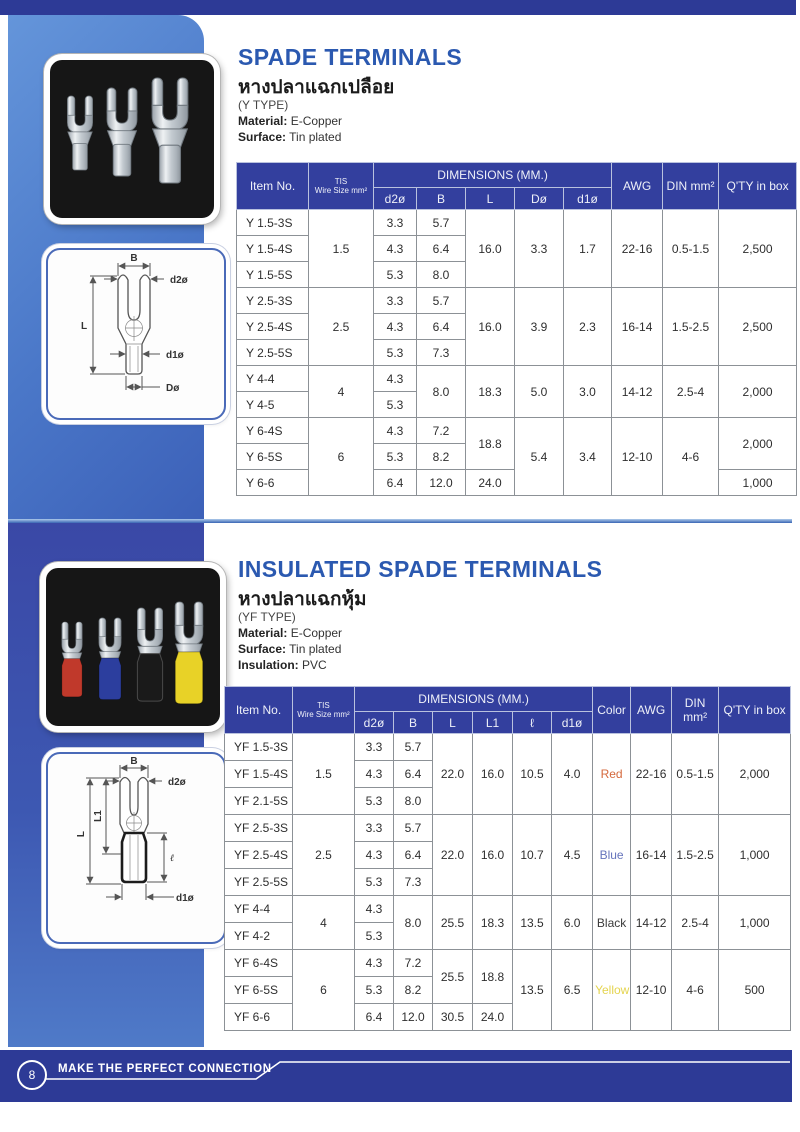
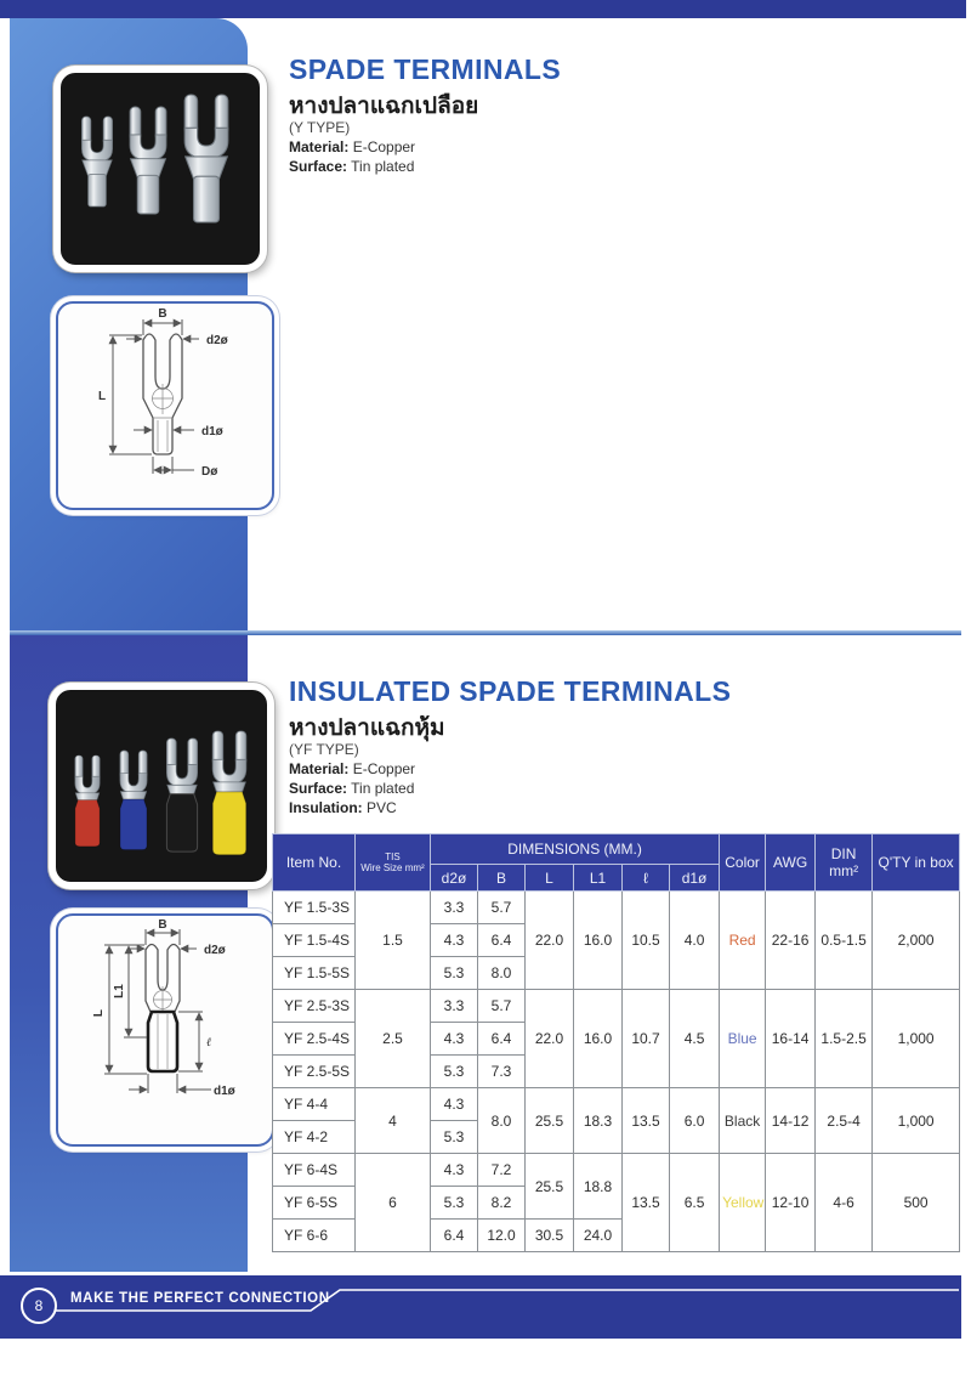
  SPADE TERMINALS
  หางปลาแฉกเปลือย
  (Y TYPE)
  Material: E-Copper
  Surface: Tin plated
  B
  d2ø
  L
  d1ø
  Dø
- Item No.	TISWire Size mm²	DIMENSIONS (MM.)	AWG	DIN mm²	Q'TY in box
- d2ø	B	L	Dø	d1ø
- Y 1.5-3S	1.5	3.3	5.7	16.0	3.3	1.7	22-16	0.5-1.5	2,500
- Y 1.5-4S	4.3	6.4
- Y 1.5-5S	5.3	8.0
- Y 2.5-3S	2.5	3.3	5.7	16.0	3.9	2.3	16-14	1.5-2.5	2,500
- Y 2.5-4S	4.3	6.4
- Y 2.5-5S	5.3	7.3
- Y 4-4	4	4.3	8.0	18.3	5.0	3.0	14-12	2.5-4	2,000
- Y 4-5	5.3
- Y 6-4S	6	4.3	7.2	18.8	5.4	3.4	12-10	4-6	2,000
- Y 6-5S	5.3	8.2
- Y 6-6	6.4	12.0	24.0	1,000
  INSULATED SPADE TERMINALS
  หางปลาแฉกหุ้ม
  (YF TYPE)
  Material: E-Copper
  Surface: Tin plated
  Insulation: PVC
  B
  d2ø
  ℓ
  d1ø
  Item No.	TISWire Size mm²	DIMENSIONS (MM.)	Color	AWG	DIN mm²	Q'TY in box
  d2ø	B	L	L1	ℓ	d1ø
  YF 1.5-3S	1.5	3.3	5.7	22.0	16.0	10.5	4.0	Red	22-16	0.5-1.5	2,000
  YF 1.5-4S	4.3	6.4
- YF 2.1-5S	5.3	8.0
+ YF 1.5-5S	5.3	8.0
  YF 2.5-3S	2.5	3.3	5.7	22.0	16.0	10.7	4.5	Blue	16-14	1.5-2.5	1,000
  YF 2.5-4S	4.3	6.4
  YF 2.5-5S	5.3	7.3
  YF 4-4	4	4.3	8.0	25.5	18.3	13.5	6.0	Black	14-12	2.5-4	1,000
  YF 4-2	5.3
  YF 6-4S	6	4.3	7.2	25.5	18.8	13.5	6.5	Yellow	12-10	4-6	500
  YF 6-5S	5.3	8.2
  YF 6-6	6.4	12.0	30.5	24.0
  8
  MAKE THE PERFECT CONNECTION
